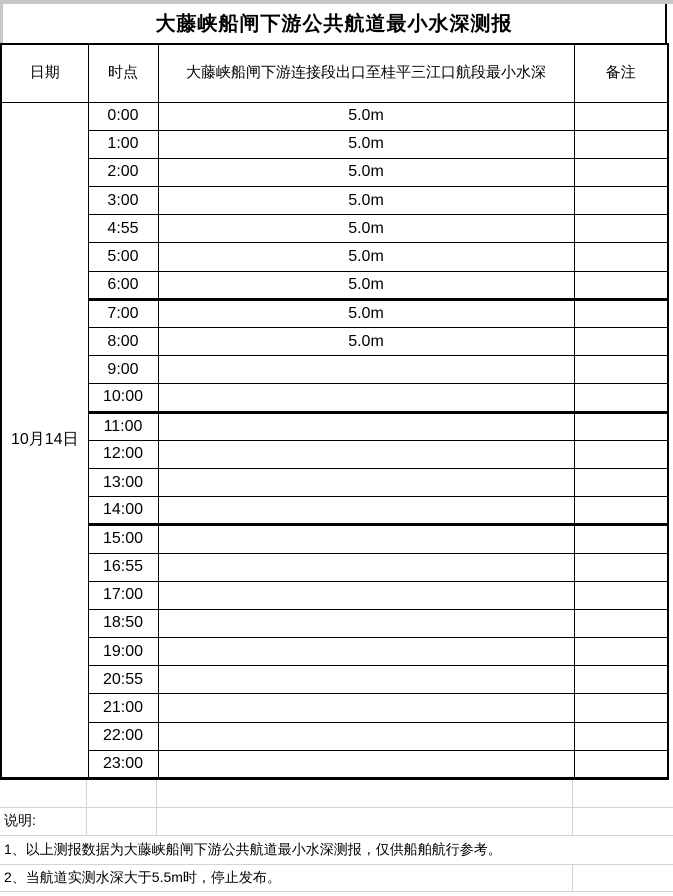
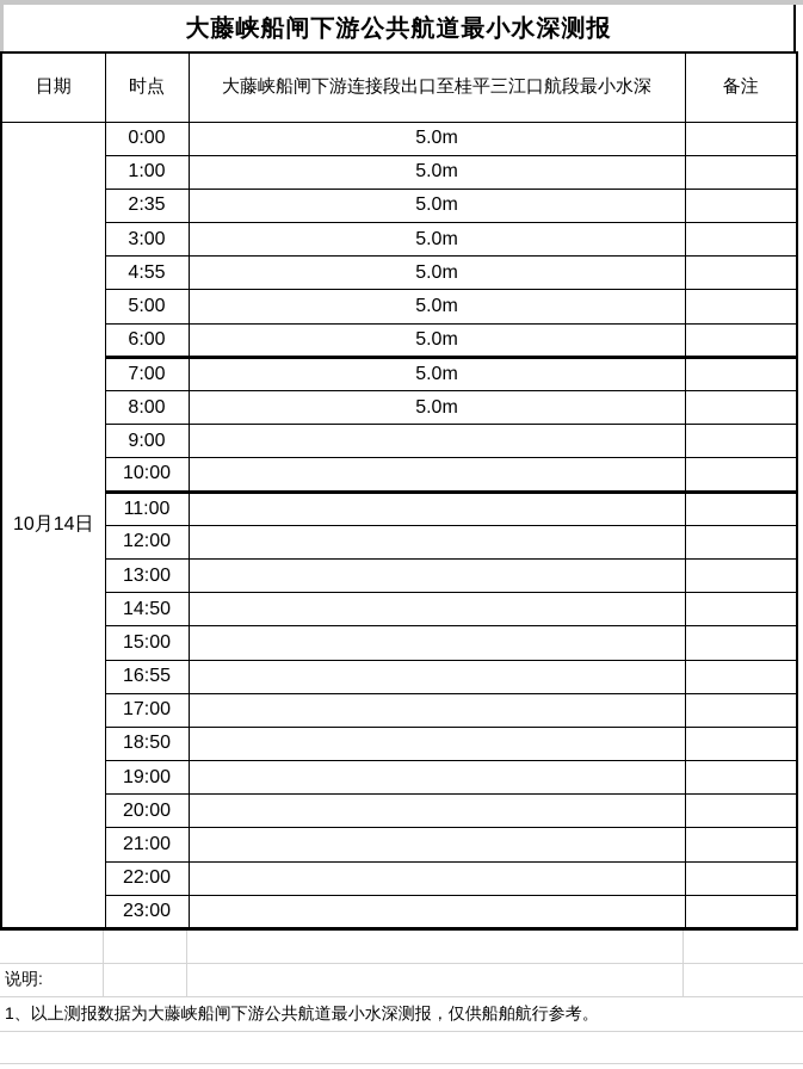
  大藤峡船闸下游公共航道最小水深测报
  日期	时点	大藤峡船闸下游连接段出口至桂平三江口航段最小水深	备注
  10月14日	0:00	5.0m
  1:00	5.0m
- 2:00	5.0m
+ 2:35	5.0m
  3:00	5.0m
  4:55	5.0m
  5:00	5.0m
  6:00	5.0m
  7:00	5.0m
  8:00	5.0m
  9:00
  10:00
  11:00
  12:00
  13:00
- 14:00
+ 14:50
  15:00
  16:55
  17:00
  18:50
  19:00
- 20:55
+ 20:00
  21:00
  22:00
  23:00
  说明:
  1、以上测报数据为大藤峡船闸下游公共航道最小水深测报，仅供船舶航行参考。
- 2、当航道实测水深大于5.5m时，停止发布。
